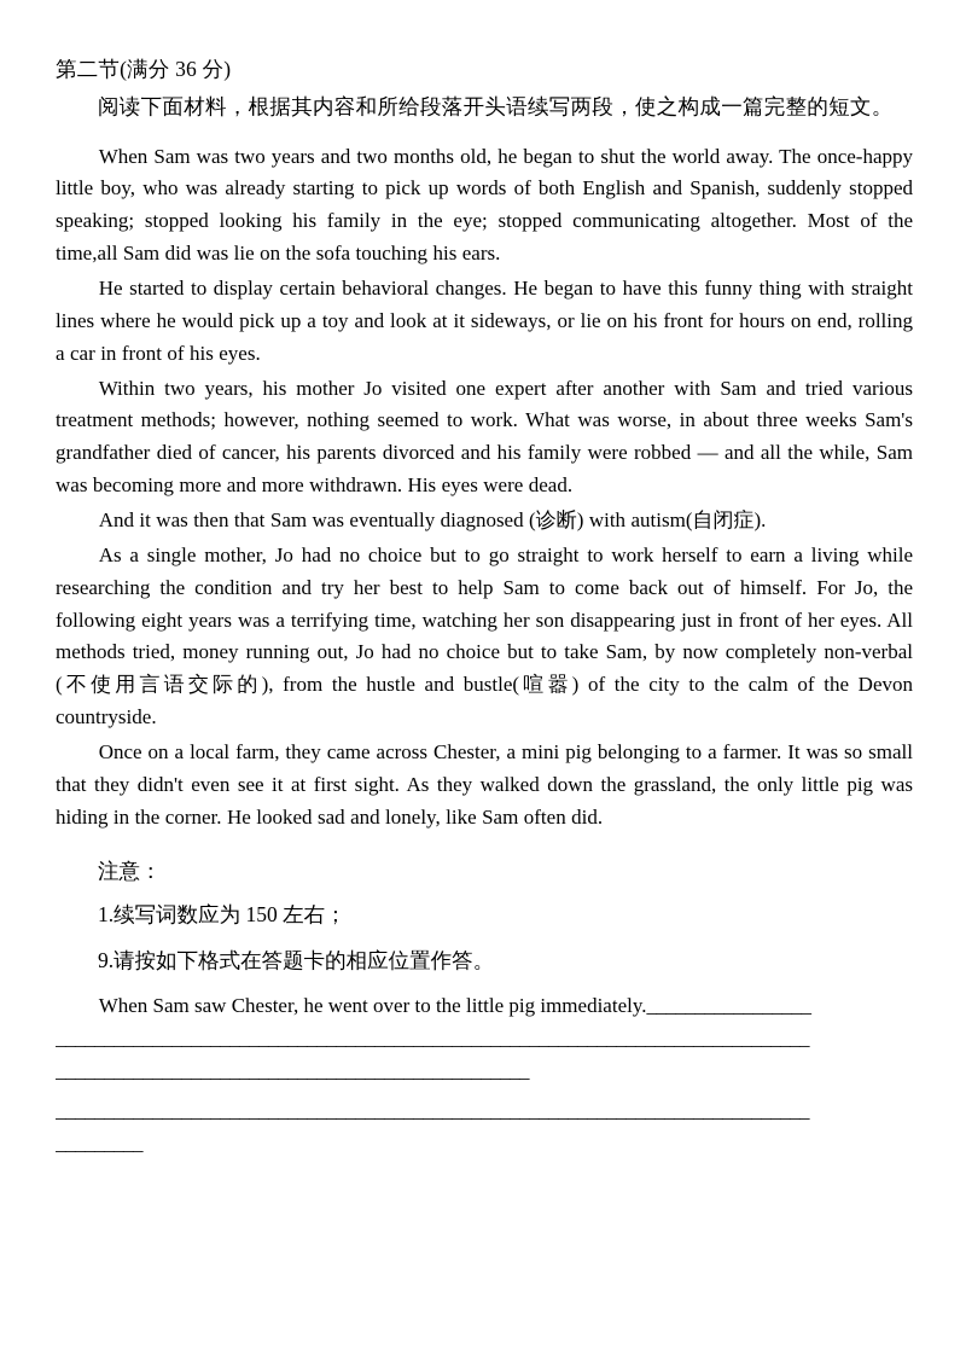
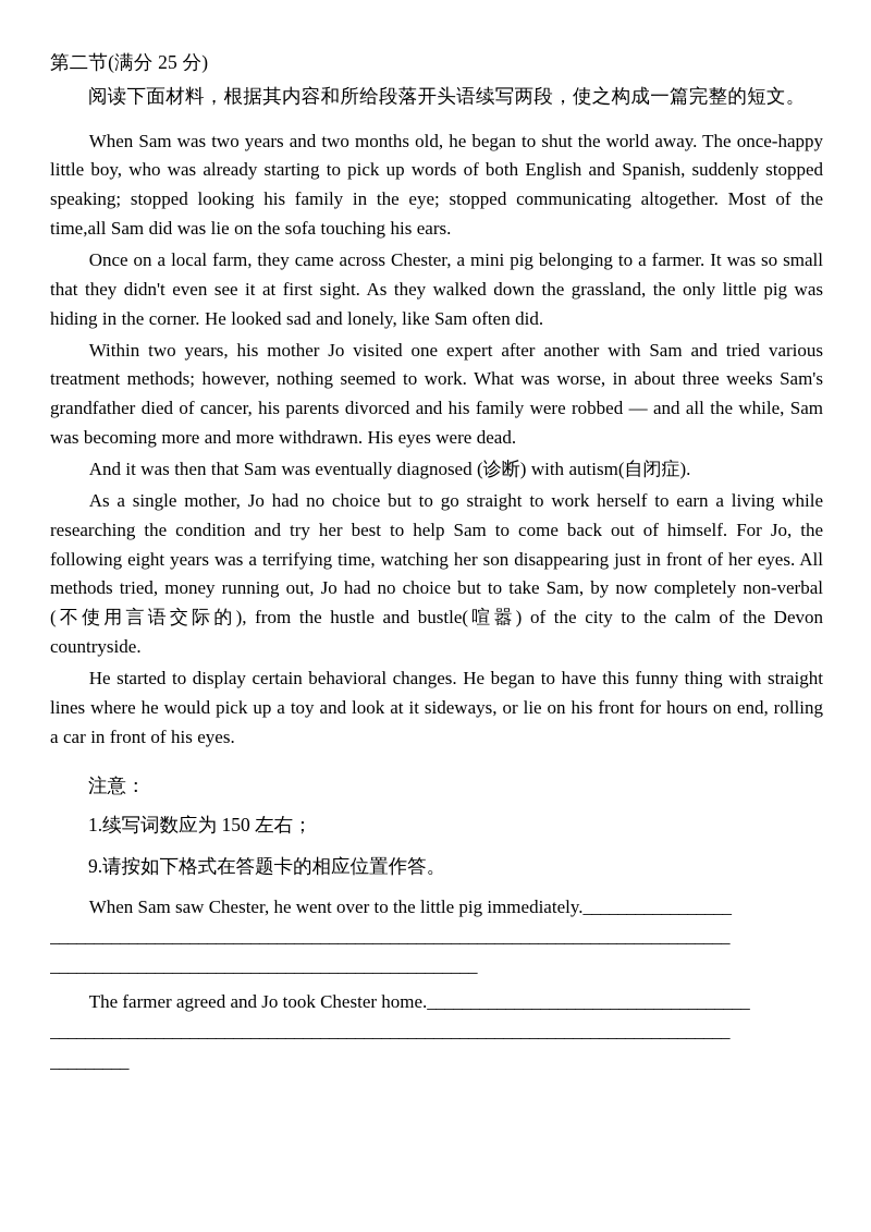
- 第二节(满分 36 分)
+ 第二节(满分 25 分)
  阅读下面材料，根据其内容和所给段落开头语续写两段，使之构成一篇完整的短文。
  When Sam was two years and two months old, he began to shut the world away. The once-happy little boy, who was already starting to pick up words of both English and Spanish, suddenly stopped speaking; stopped looking his family in the eye; stopped communicating altogether. Most of the time,all Sam did was lie on the sofa touching his ears.
- He started to display certain behavioral changes. He began to have this funny thing with straight lines where he would pick up a toy and look at it sideways, or lie on his front for hours on end, rolling a car in front of his eyes.
+ Once on a local farm, they came across Chester, a mini pig belonging to a farmer. It was so small that they didn't even see it at first sight. As they walked down the grassland, the only little pig was hiding in the corner. He looked sad and lonely, like Sam often did.
  Within two years, his mother Jo visited one expert after another with Sam and tried various treatment methods; however, nothing seemed to work. What was worse, in about three weeks Sam's grandfather died of cancer, his parents divorced and his family were robbed — and all the while, Sam was becoming more and more withdrawn. His eyes were dead.
  And it was then that Sam was eventually diagnosed (诊断) with autism(自闭症).
  As a single mother, Jo had no choice but to go straight to work herself to earn a living while researching the condition and try her best to help Sam to come back out of himself. For Jo, the following eight years was a terrifying time, watching her son disappearing just in front of her eyes. All methods tried, money running out, Jo had no choice but to take Sam, by now completely non-verbal (不使用言语交际的), from the hustle and bustle(喧嚣) of the city to the calm of the Devon countryside.
- Once on a local farm, they came across Chester, a mini pig belonging to a farmer. It was so small that they didn't even see it at first sight. As they walked down the grassland, the only little pig was hiding in the corner. He looked sad and lonely, like Sam often did.
+ He started to display certain behavioral changes. He began to have this funny thing with straight lines where he would pick up a toy and look at it sideways, or lie on his front for hours on end, rolling a car in front of his eyes.
  注意：
  1.续写词数应为 150 左右；
  9.请按如下格式在答题卡的相应位置作答。
  When Sam saw Chester, he went over to the little pig immediately._________________
  ______________________________________________________________________________
  _________________________________________________
+ The farmer agreed and Jo took Chester home._____________________________________
  ______________________________________________________________________________
  _________
